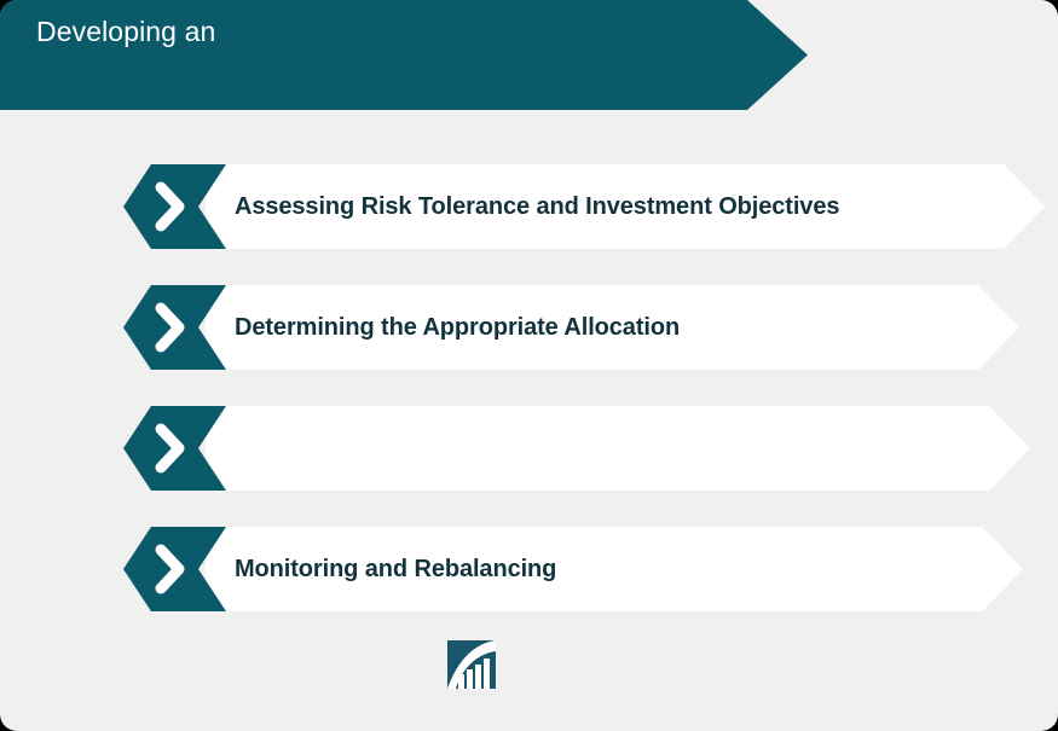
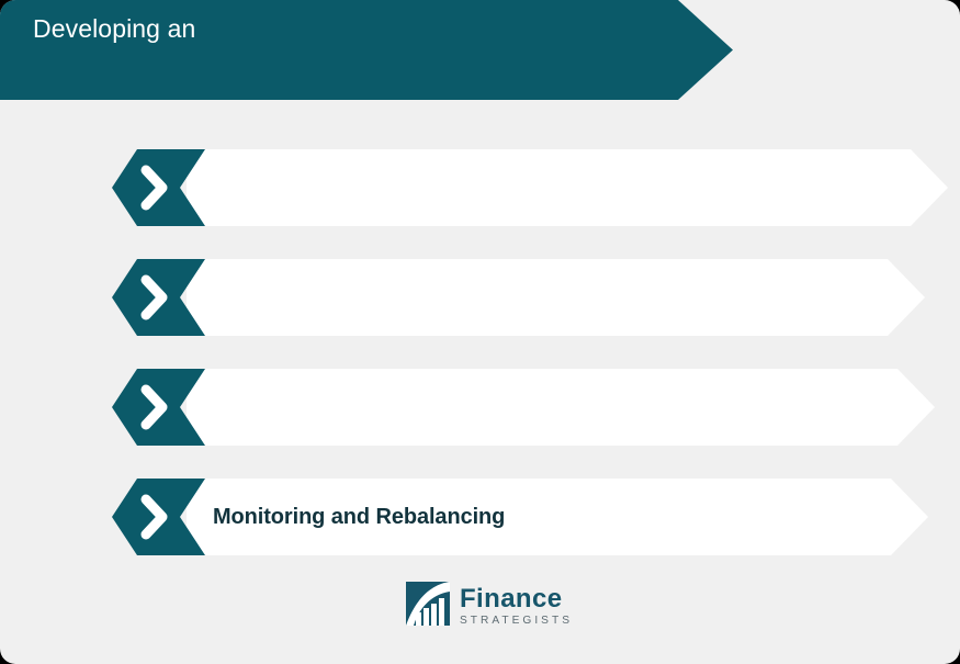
  Developing an
- Assessing Risk Tolerance and Investment Objectives
- Determining the Appropriate Allocation
  Monitoring and Rebalancing
+ Finance
+ STRATEGISTS
